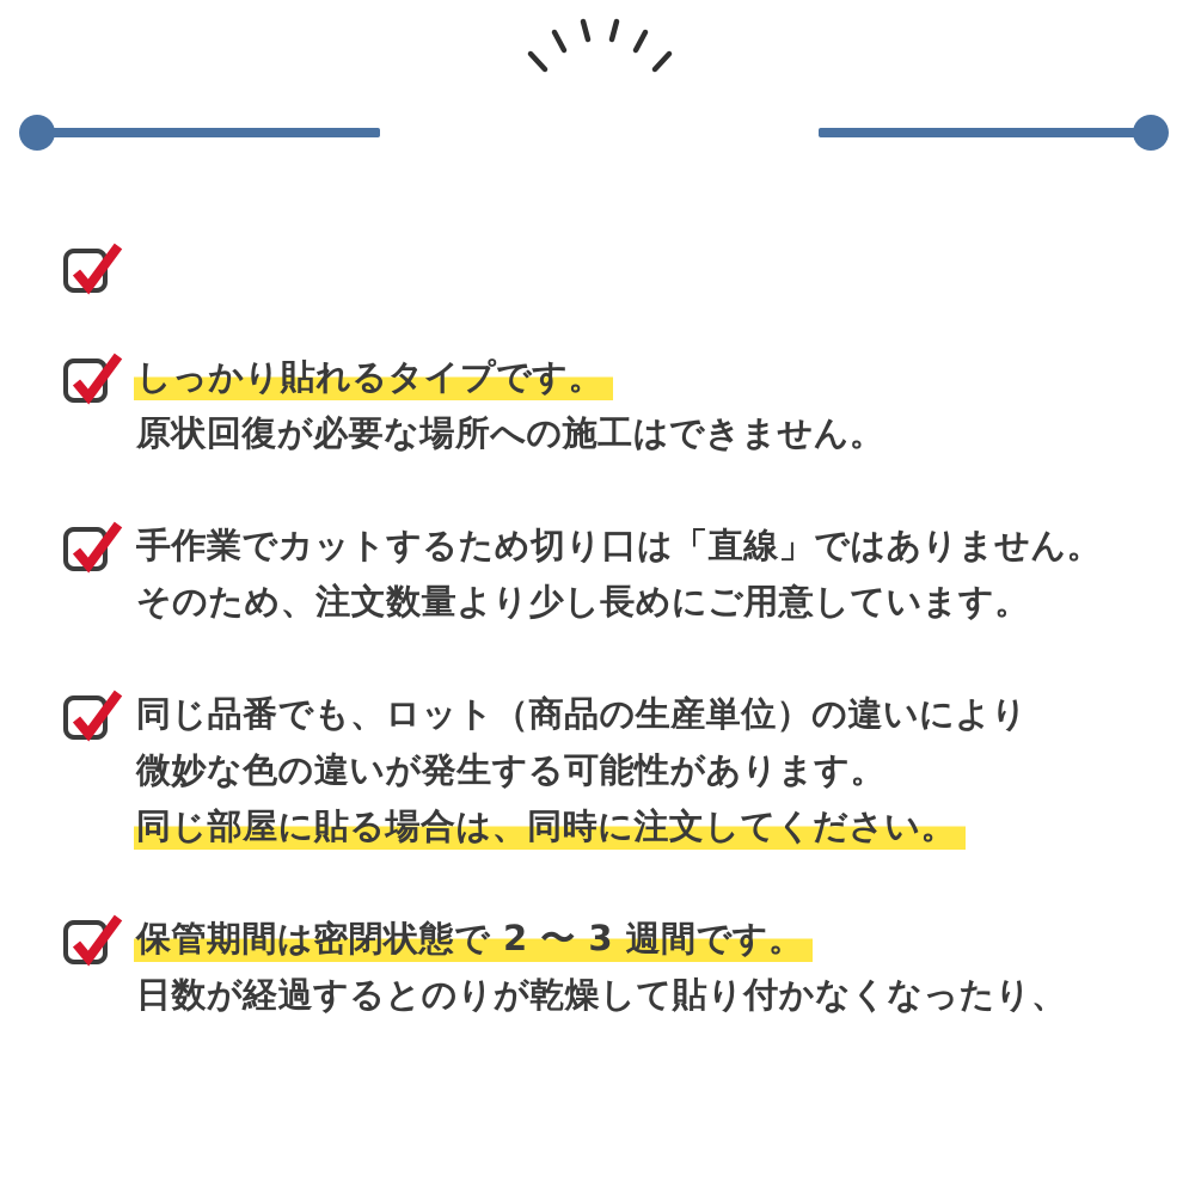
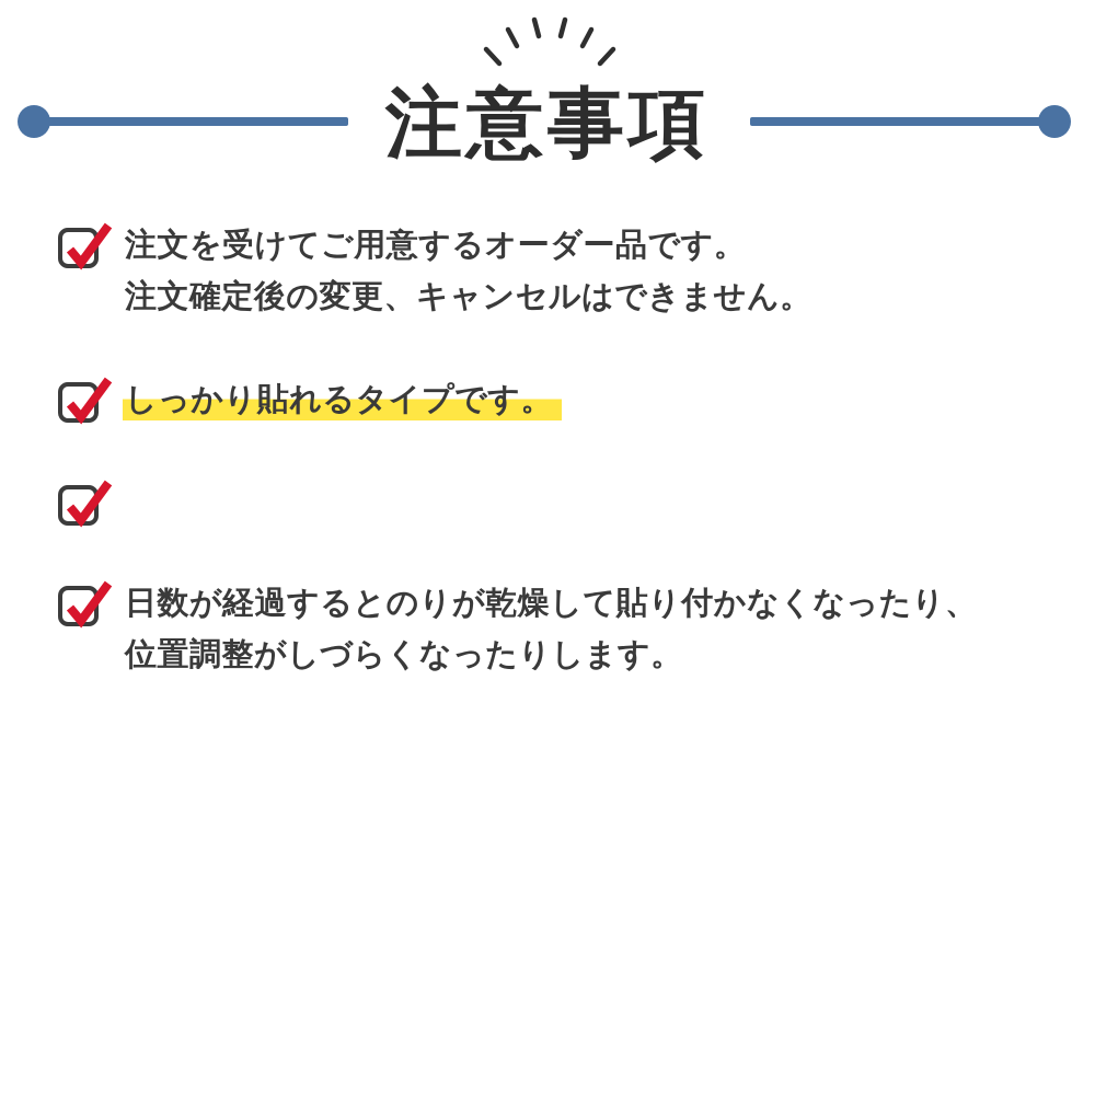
+ 注意事項
+ 注文を受けてご用意するオーダー品です。
+ 注文確定後の変更、キャンセルはできません。
  しっかり貼れるタイプです。
- 原状回復が必要な場所への施工はできません。
- 手作業でカットするため切り口は「直線」ではありません。
- そのため、注文数量より少し長めにご用意しています。
- 同じ品番でも、ロット（商品の生産単位）の違いにより
- 微妙な色の違いが発生する可能性があります。
- 同じ部屋に貼る場合は、同時に注文してください。
- 保管期間は密閉状態で 2 〜 3 週間です。
  日数が経過するとのりが乾燥して貼り付かなくなったり、
+ 位置調整がしづらくなったりします。
